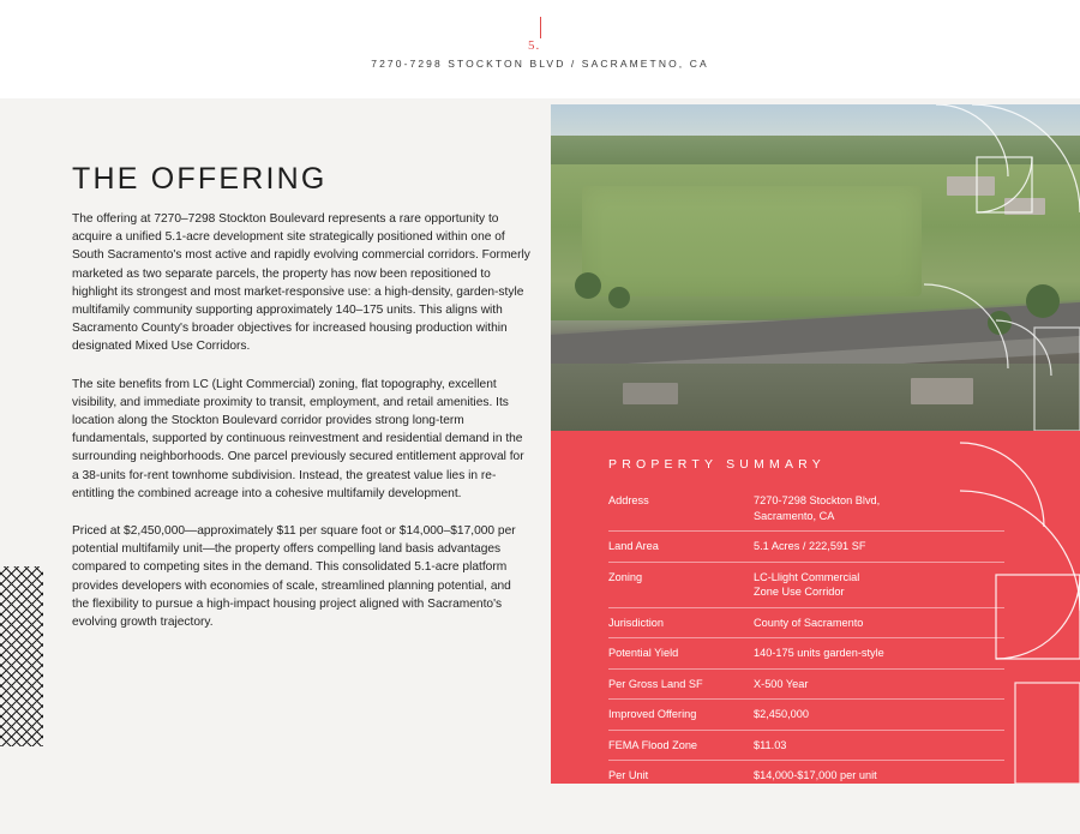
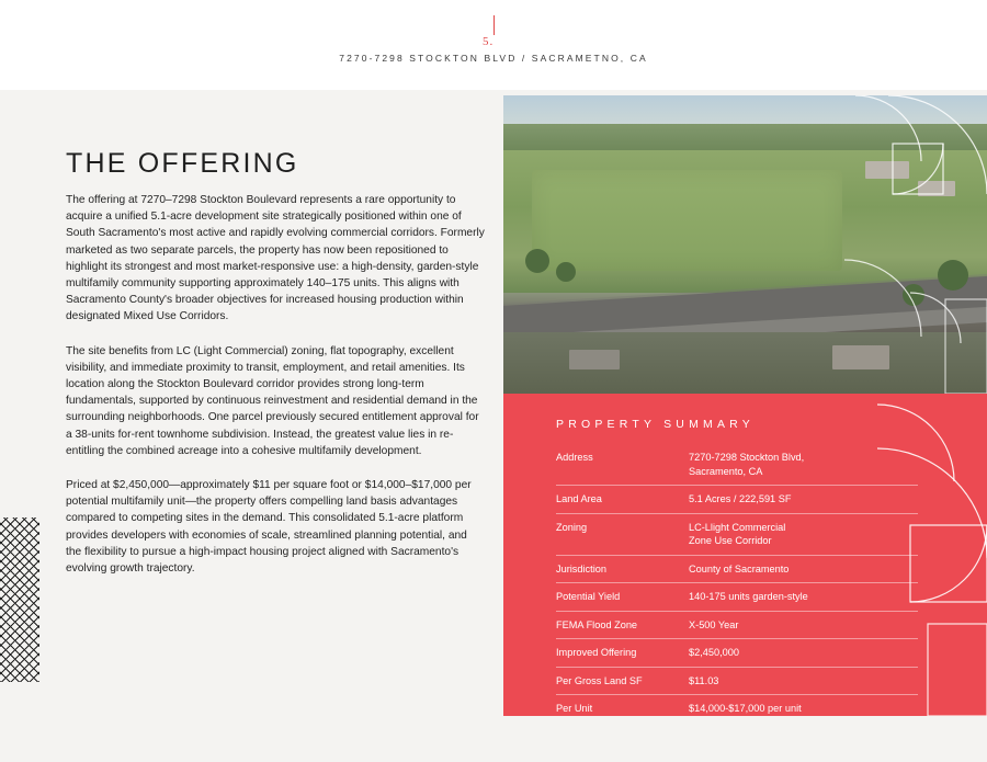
  5.
  7270-7298 STOCKTON BLVD / SACRAMETNO, CA
  THE OFFERING
  The offering at 7270–7298 Stockton Boulevard represents a rare opportunity to acquire a unified 5.1-acre development site strategically positioned within one of South Sacramento's most active and rapidly evolving commercial corridors. Formerly marketed as two separate parcels, the property has now been repositioned to highlight its strongest and most market-responsive use: a high-density, garden-style multifamily community supporting approximately 140–175 units. This aligns with Sacramento County's broader objectives for increased housing production within designated Mixed Use Corridors.
  The site benefits from LC (Light Commercial) zoning, flat topography, excellent visibility, and immediate proximity to transit, employment, and retail amenities. Its location along the Stockton Boulevard corridor provides strong long-term fundamentals, supported by continuous reinvestment and residential demand in the surrounding neighborhoods. One parcel previously secured entitlement approval for a 38-units for-rent townhome subdivision. Instead, the greatest value lies in re-entitling the combined acreage into a cohesive multifamily development.
  Priced at $2,450,000—approximately $11 per square foot or $14,000–$17,000 per potential multifamily unit—the property offers compelling land basis advantages compared to competing sites in the demand. This consolidated 5.1-acre platform provides developers with economies of scale, streamlined planning potential, and the flexibility to pursue a high-impact housing project aligned with Sacramento's evolving growth trajectory.
  PROPERTY SUMMARY
  Address	7270-7298 Stockton Blvd, Sacramento, CA
  Land Area	5.1 Acres / 222,591 SF
  Zoning	LC-Llight Commercial Zone Use Corridor
  Jurisdiction	County of Sacramento
  Potential Yield	140-175 units garden-style
- Per Gross Land SF	X-500 Year
+ FEMA Flood Zone	X-500 Year
  Improved Offering	$2,450,000
- FEMA Flood Zone	$11.03
+ Per Gross Land SF	$11.03
  Per Unit	$14,000-$17,000 per unit
